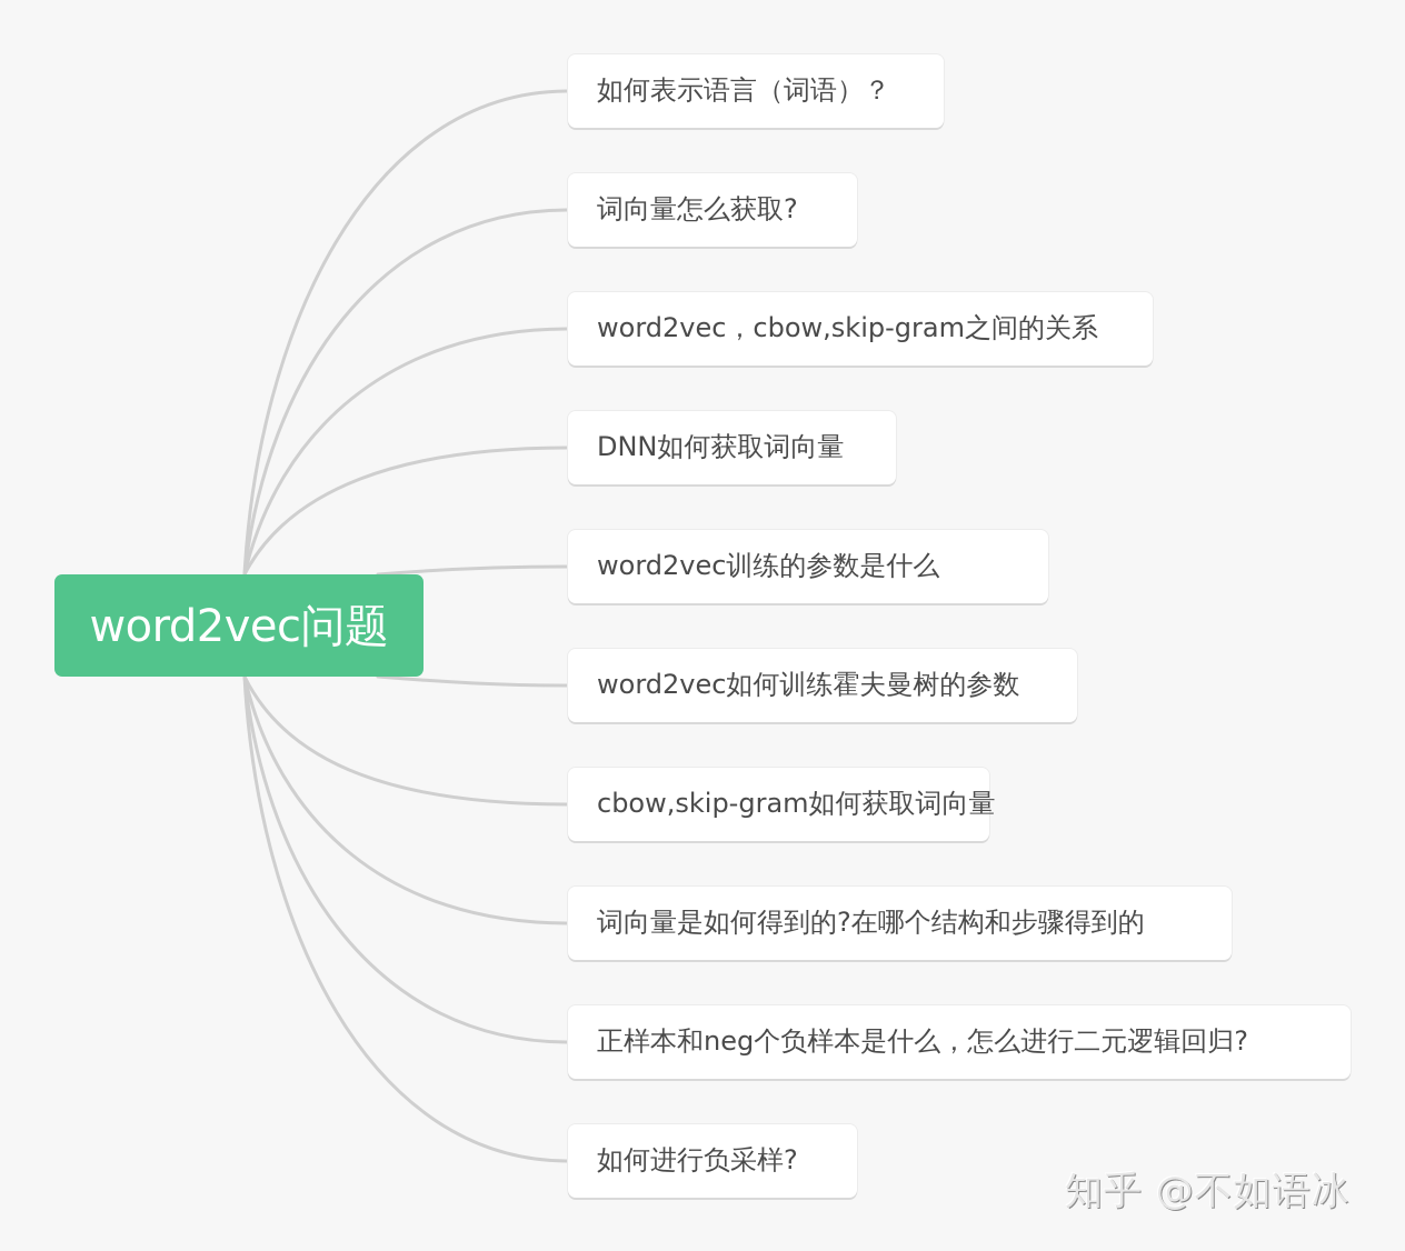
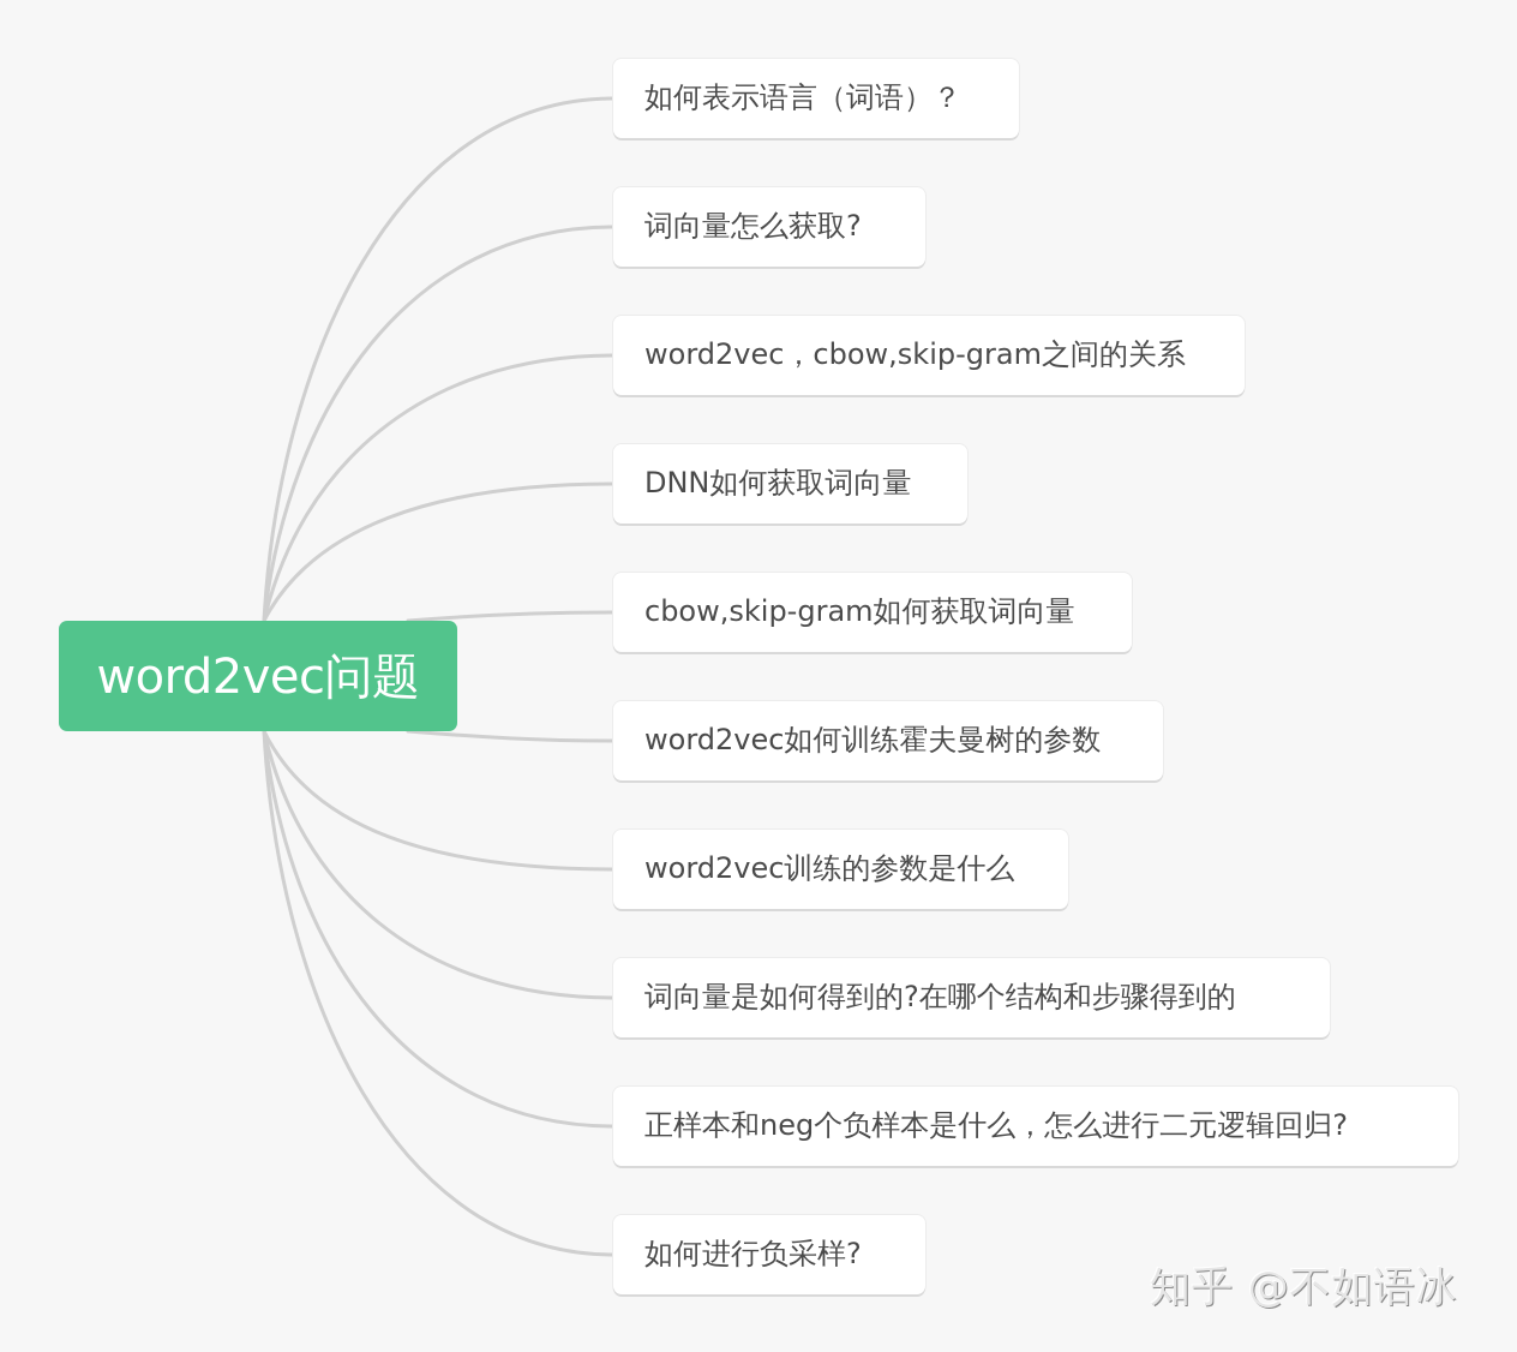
  word2vec问题
  如何表示语言（词语）？
  词向量怎么获取?
  word2vec，cbow,skip-gram之间的关系
  DNN如何获取词向量
- word2vec训练的参数是什么
+ cbow,skip-gram如何获取词向量
  word2vec如何训练霍夫曼树的参数
- cbow,skip-gram如何获取词向量
+ word2vec训练的参数是什么
  词向量是如何得到的?在哪个结构和步骤得到的
  正样本和neg个负样本是什么，怎么进行二元逻辑回归?
  如何进行负采样?
  知乎 @不如语冰
